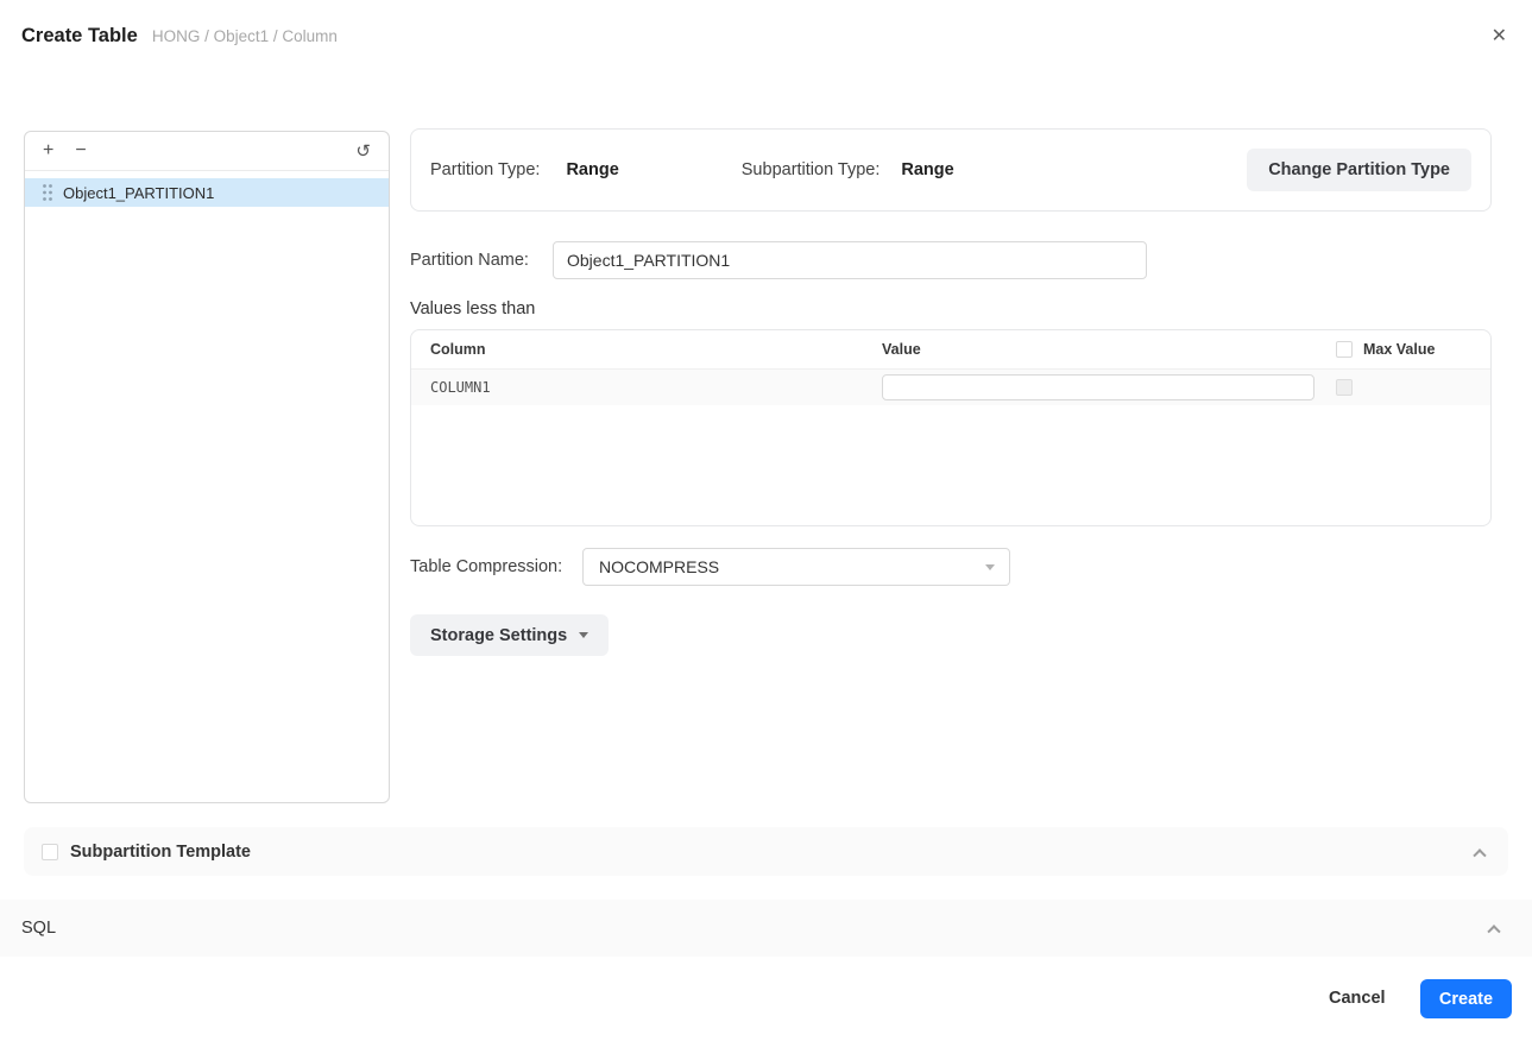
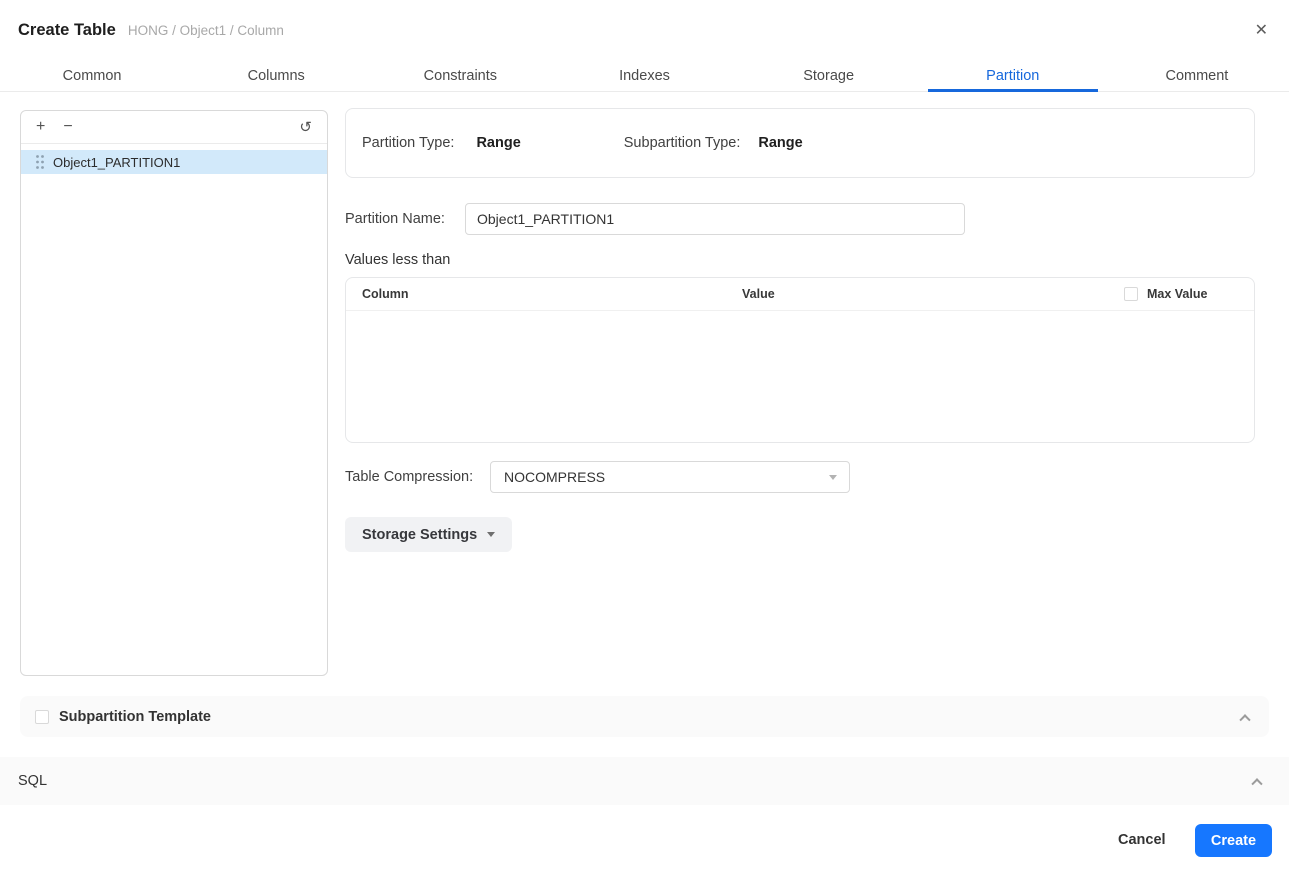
  Create Table
  HONG / Object1 / Column
  ✕
+ Common
+ Columns
+ Constraints
+ Indexes
+ Storage
+ Partition
+ Comment
  +
  −
  ↺
  Object1_PARTITION1
  Partition Type:
  Range
  Subpartition Type:
  Range
- Change Partition Type
  Partition Name:
  Object1_PARTITION1
  Values less than
  Column
  Value
  Max Value
- COLUMN1
  Table Compression:
  NOCOMPRESS
  Storage Settings
  Subpartition Template
  SQL
  Cancel
  Create
